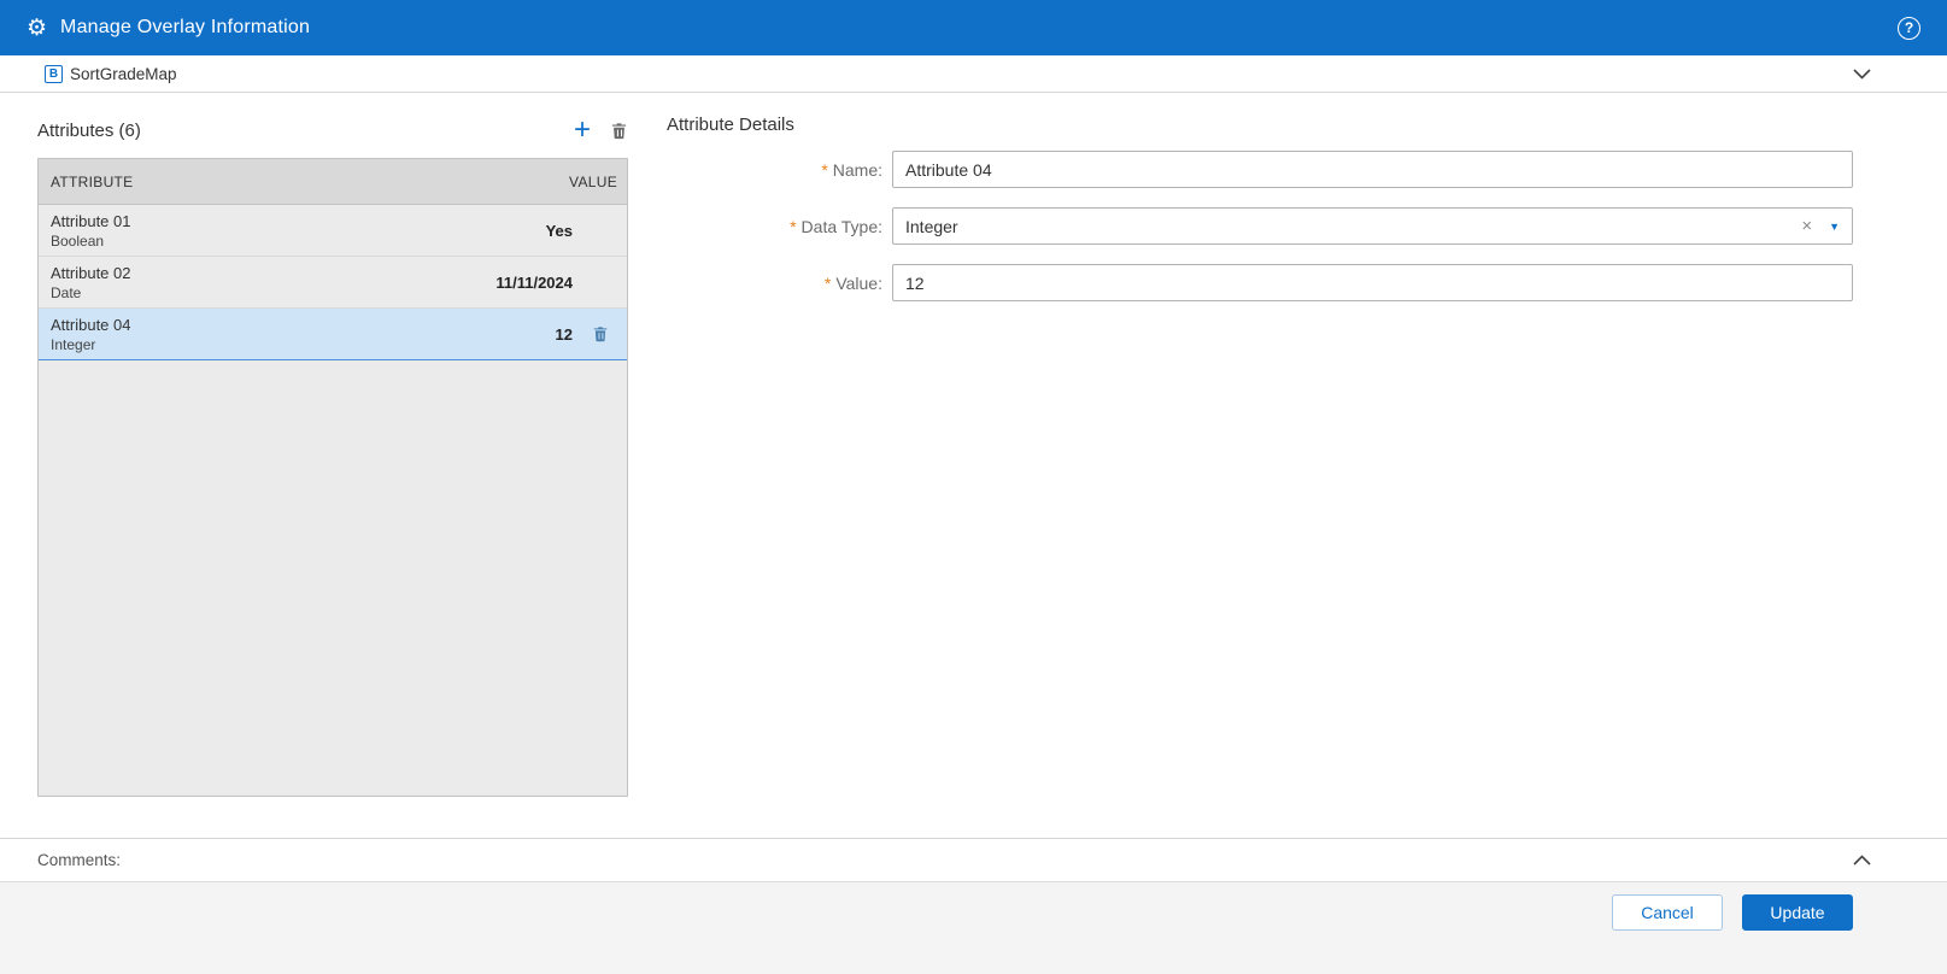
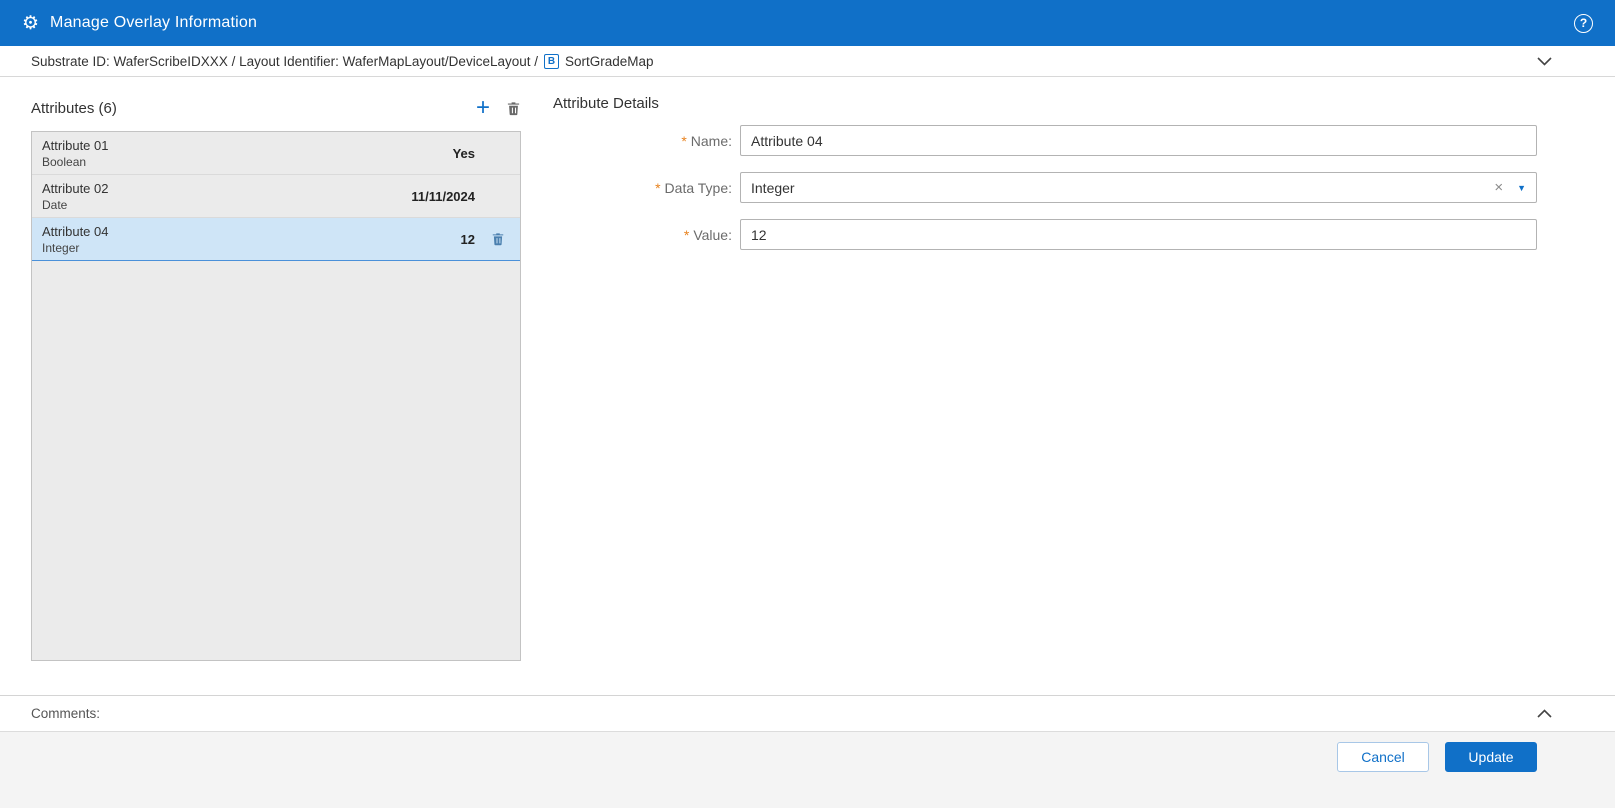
  ⚙
  Manage Overlay Information
  ?
+ Substrate ID: WaferScribeIDXXX / Layout Identifier: WaferMapLayout/DeviceLayout /
  B
  SortGradeMap
  Attributes (6)
  +
- ATTRIBUTE
- VALUE
  Attribute 01
  Boolean
  Yes
  Attribute 02
  Date
  11/11/2024
  Attribute 04
  Integer
  12
  Attribute Details
  * Name:
  Attribute 04
  * Data Type:
  Integer
  ×
  ▼
  * Value:
  12
  Comments:
  Cancel
  Update
